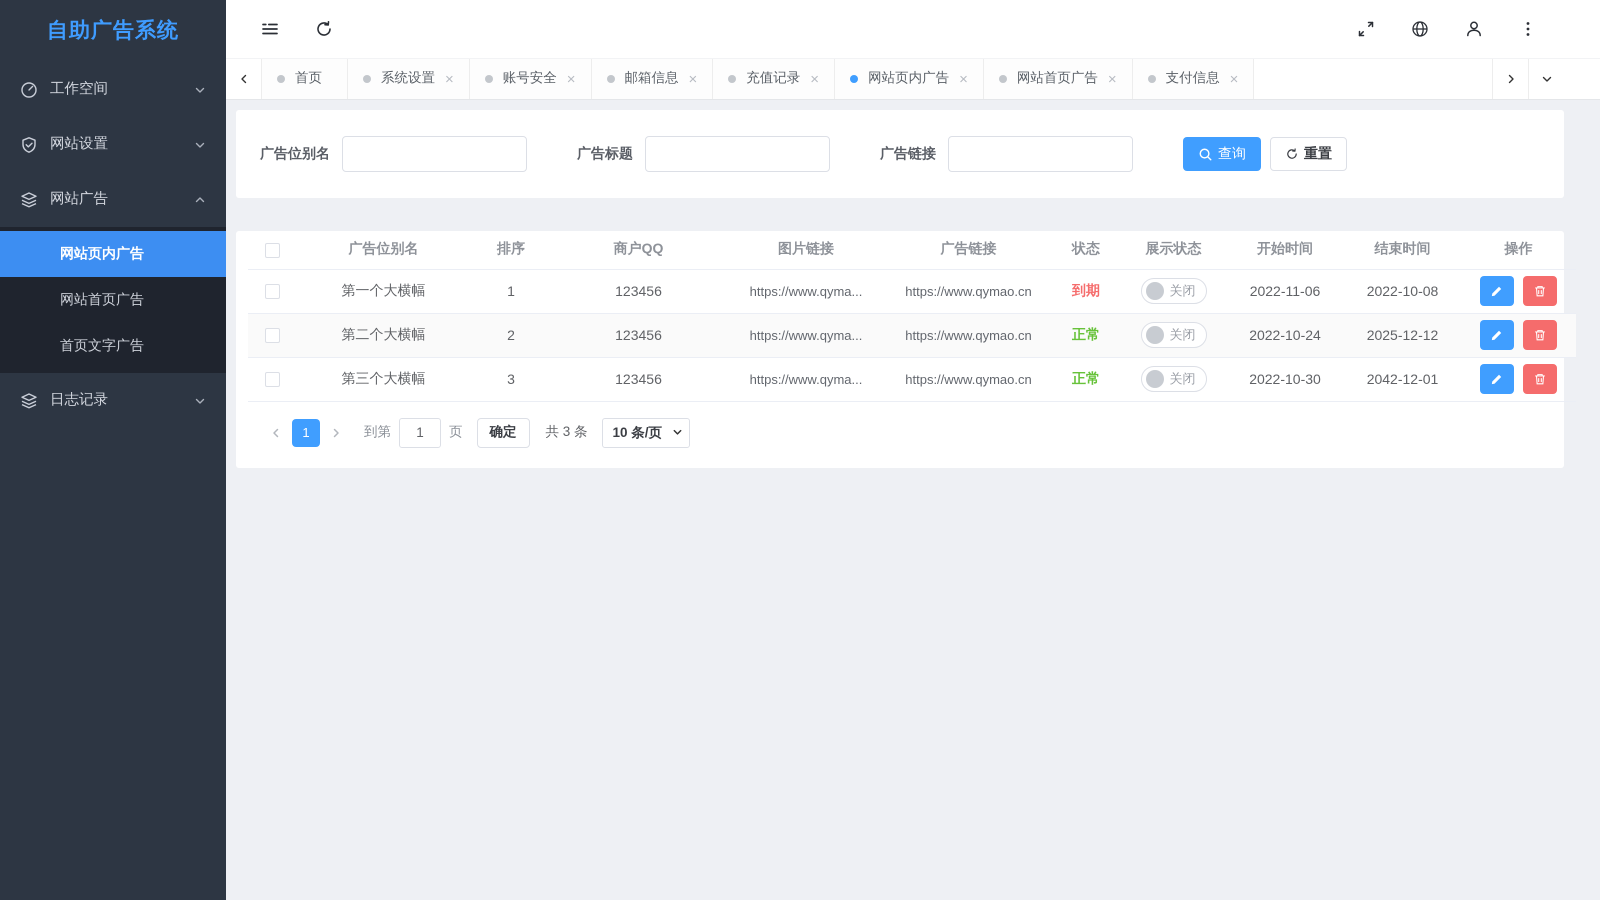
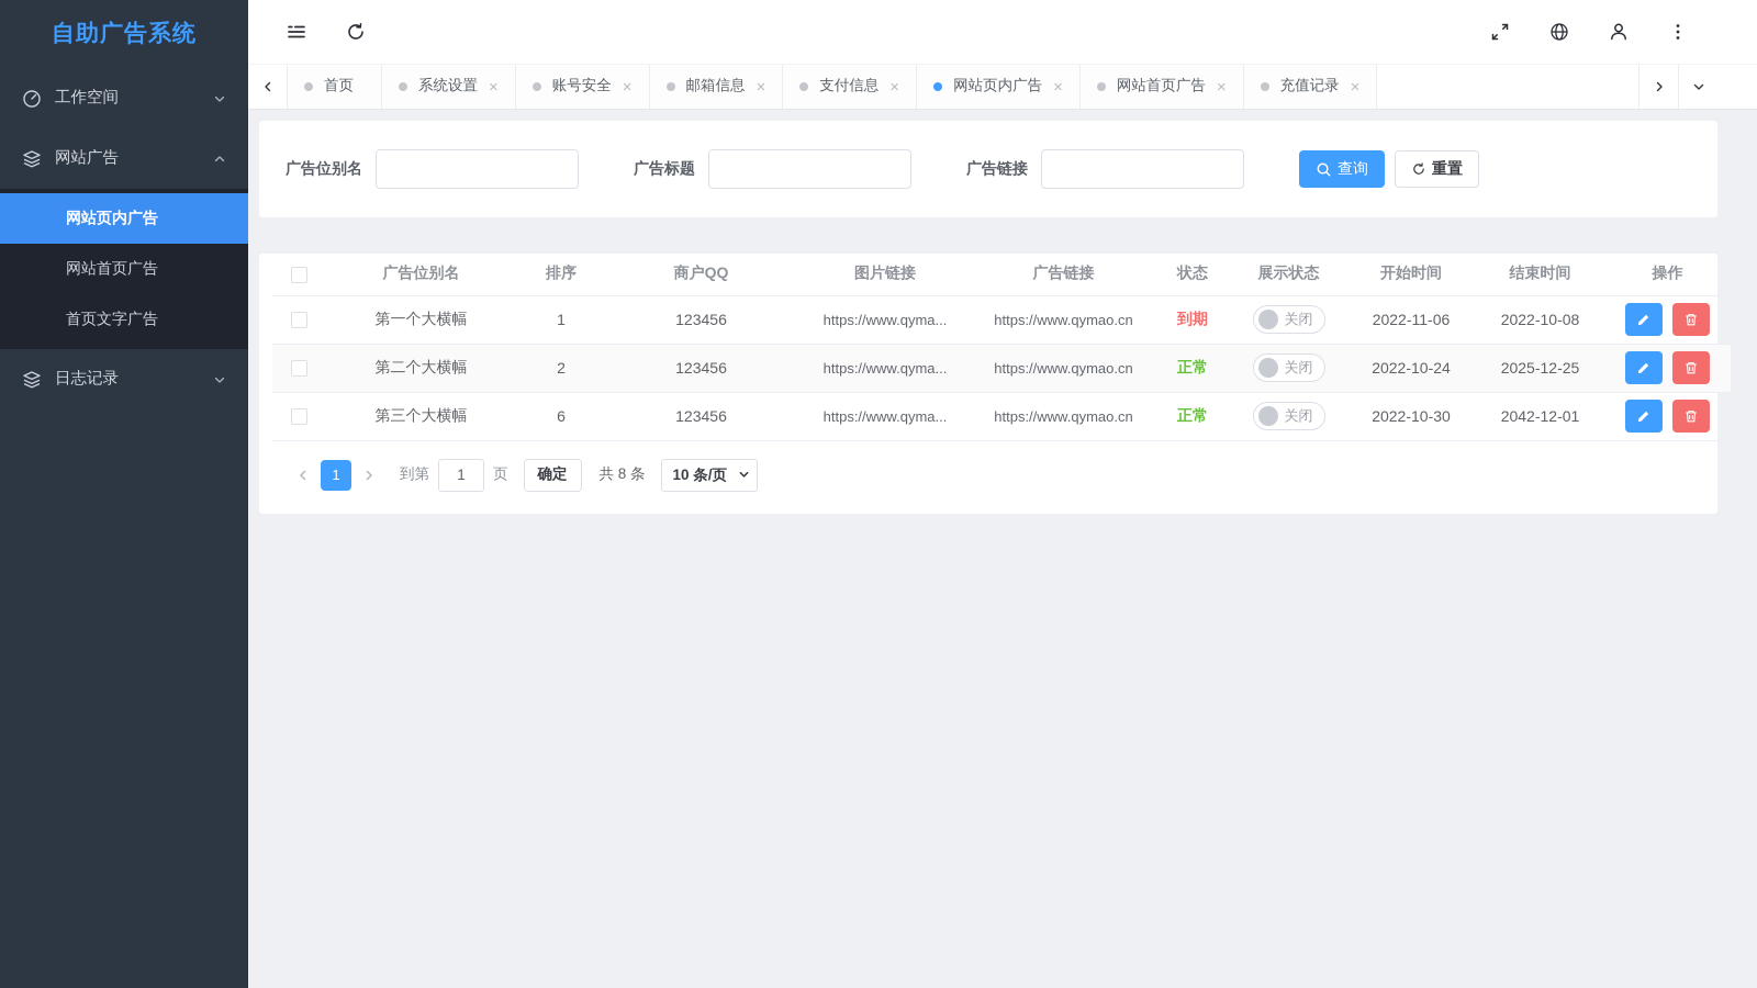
  自助广告系统
  工作空间
- 网站设置
  网站广告
  网站页内广告
  网站首页广告
  首页文字广告
  日志记录
  首页
  系统设置
  ×
  账号安全
  ×
  邮箱信息
  ×
- 充值记录
+ 支付信息
  ×
  网站页内广告
  ×
  网站首页广告
  ×
- 支付信息
+ 充值记录
  ×
  广告位别名
  广告标题
  广告链接
  查询
  重置
  	广告位别名	排序	商户QQ	图片链接	广告链接	状态	展示状态	开始时间	结束时间	操作
  	第一个大横幅	1	123456	https://www.qyma...	https://www.qymao.cn	到期	关闭	2022-11-06	2022-10-08
- 	第二个大横幅	2	123456	https://www.qyma...	https://www.qymao.cn	正常	关闭	2022-10-24	2025-12-12
+ 	第二个大横幅	2	123456	https://www.qyma...	https://www.qymao.cn	正常	关闭	2022-10-24	2025-12-25
- 	第三个大横幅	3	123456	https://www.qyma...	https://www.qymao.cn	正常	关闭	2022-10-30	2042-12-01
+ 	第三个大横幅	6	123456	https://www.qyma...	https://www.qymao.cn	正常	关闭	2022-10-30	2042-12-01
  1
  到第
  1
  页
  确定
- 共 3 条
+ 共 8 条
  10 条/页
